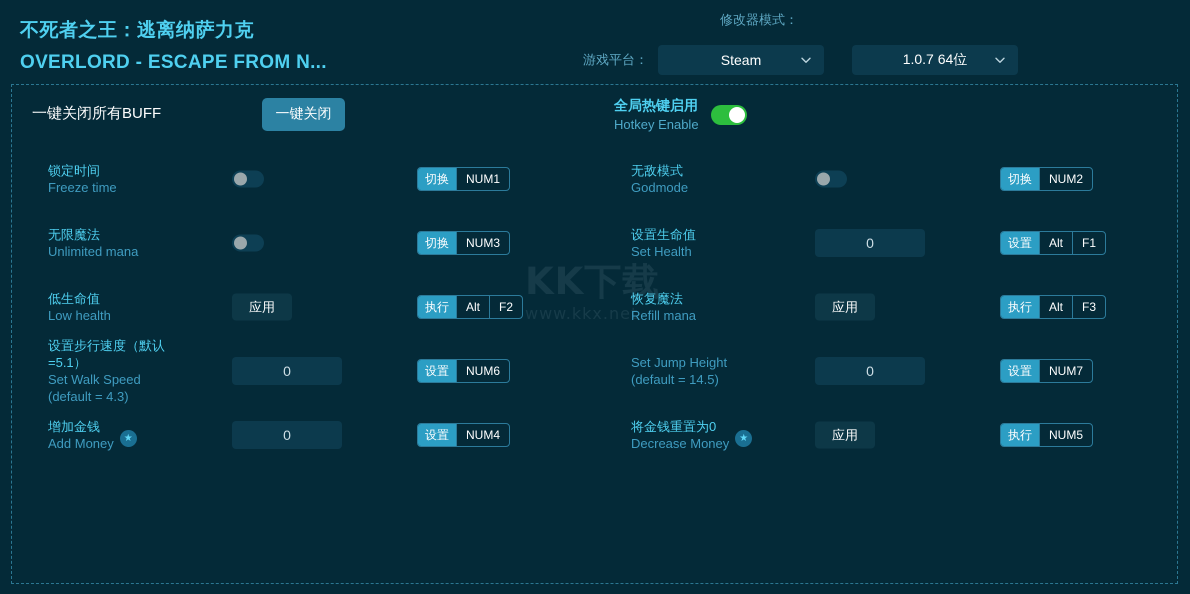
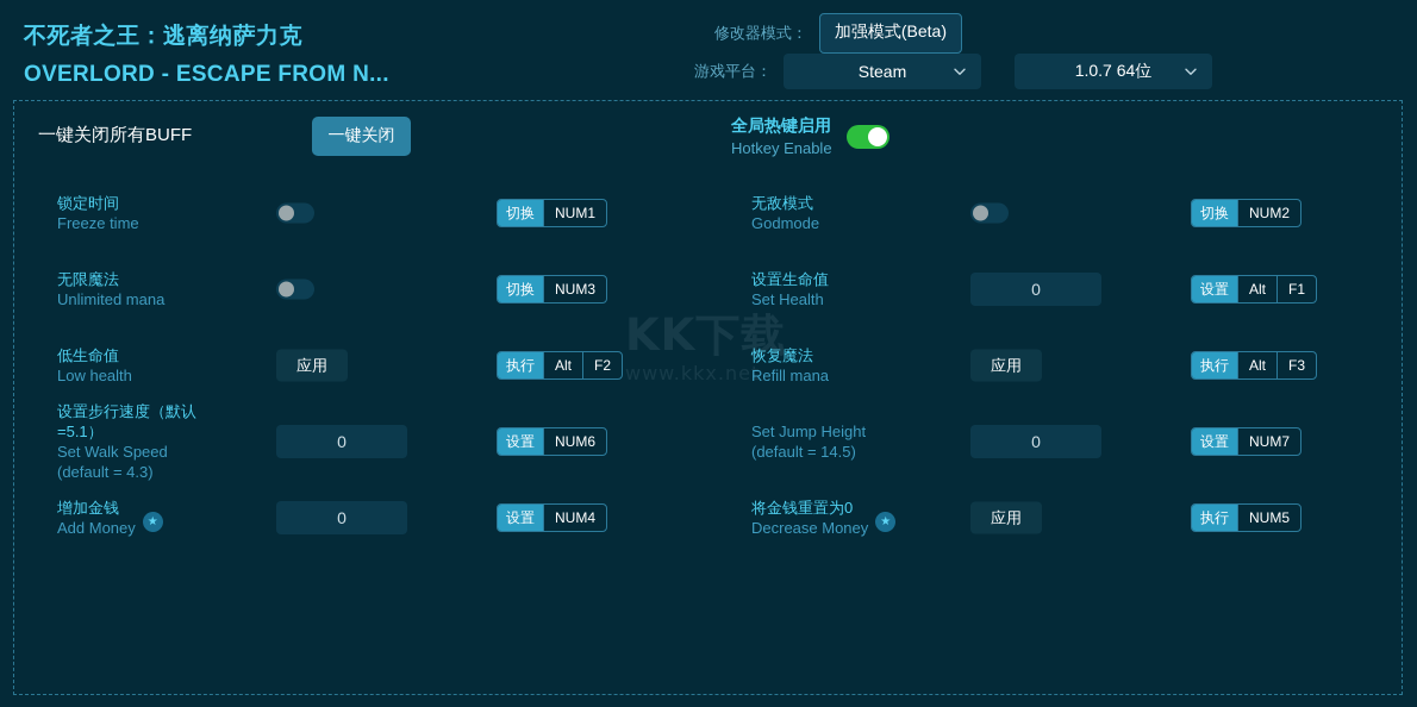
  KK下载
  www.kkx.net
  不死者之王：逃离纳萨力克
  OVERLORD - ESCAPE FROM N...
  修改器模式：
+ 加强模式(Beta)
  游戏平台：
  Steam
  1.0.7 64位
  一键关闭所有BUFF
  一键关闭
  全局热键启用
  Hotkey Enable
  锁定时间
  Freeze time
  切换
  NUM1
  无限魔法
  Unlimited mana
  切换
  NUM3
  低生命值
  Low health
  应用
  执行
  Alt
  F2
  设置步行速度（默认=5.1）
  Set Walk Speed (default = 4.3)
  0
  设置
  NUM6
  增加金钱
  Add Money
  ★
  0
  设置
  NUM4
  无敌模式
  Godmode
  切换
  NUM2
  设置生命值
  Set Health
  0
  设置
  Alt
  F1
  恢复魔法
  Refill mana
  应用
  执行
  Alt
  F3
  Set Jump Height (default = 14.5)
  0
  设置
  NUM7
  将金钱重置为0
  Decrease Money
  ★
  应用
  执行
  NUM5
